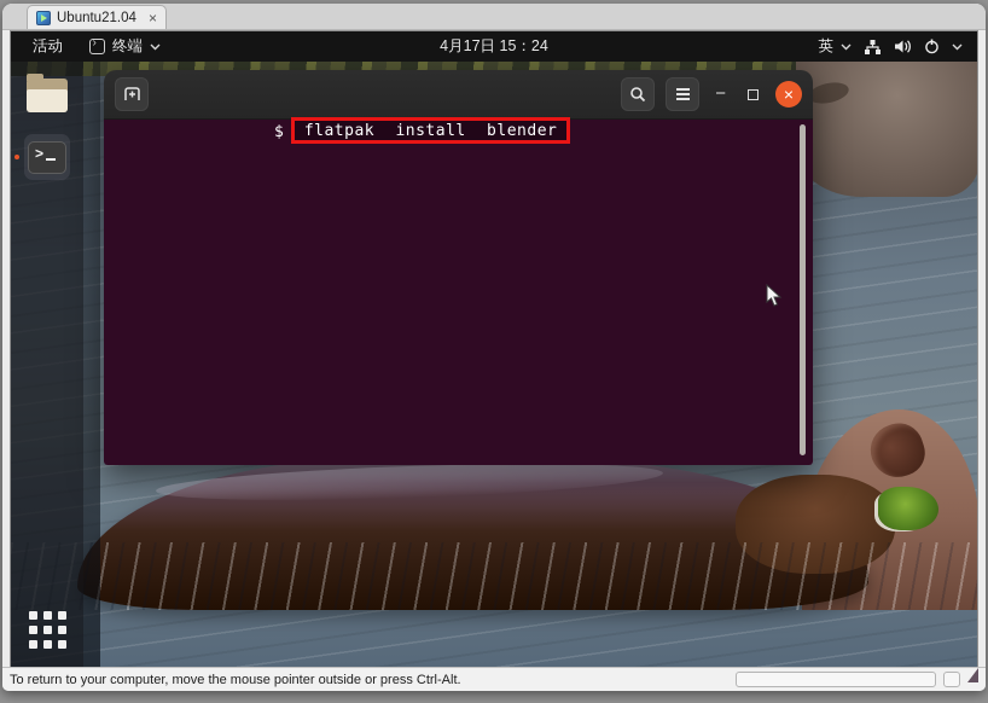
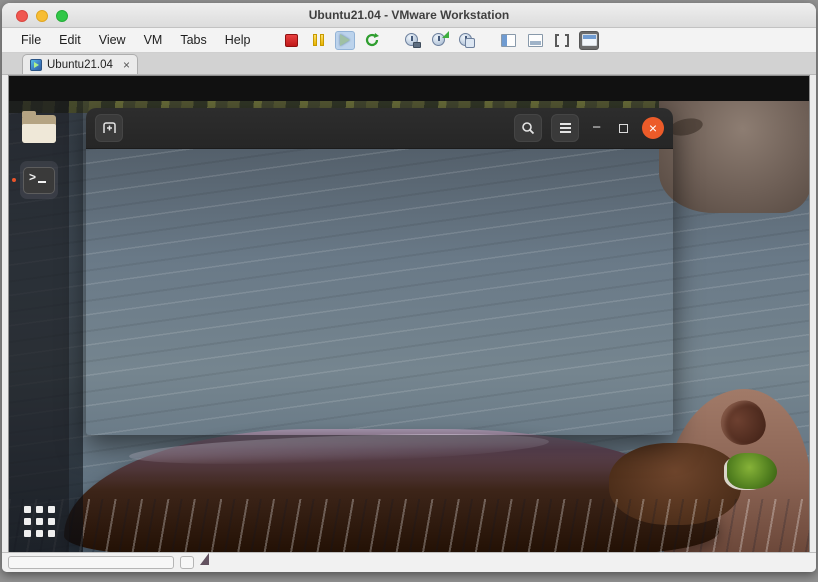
+ Ubuntu21.04 - VMware Workstation
+ File
+ Edit
+ View
+ VM
+ Tabs
+ Help
  Ubuntu21.04
  ×
- 活动
- 终端
- 4月17日 15：24
- 英
  −
  ×
- $
- flatpak install blender
- To return to your computer, move the mouse pointer outside or press Ctrl-Alt.
